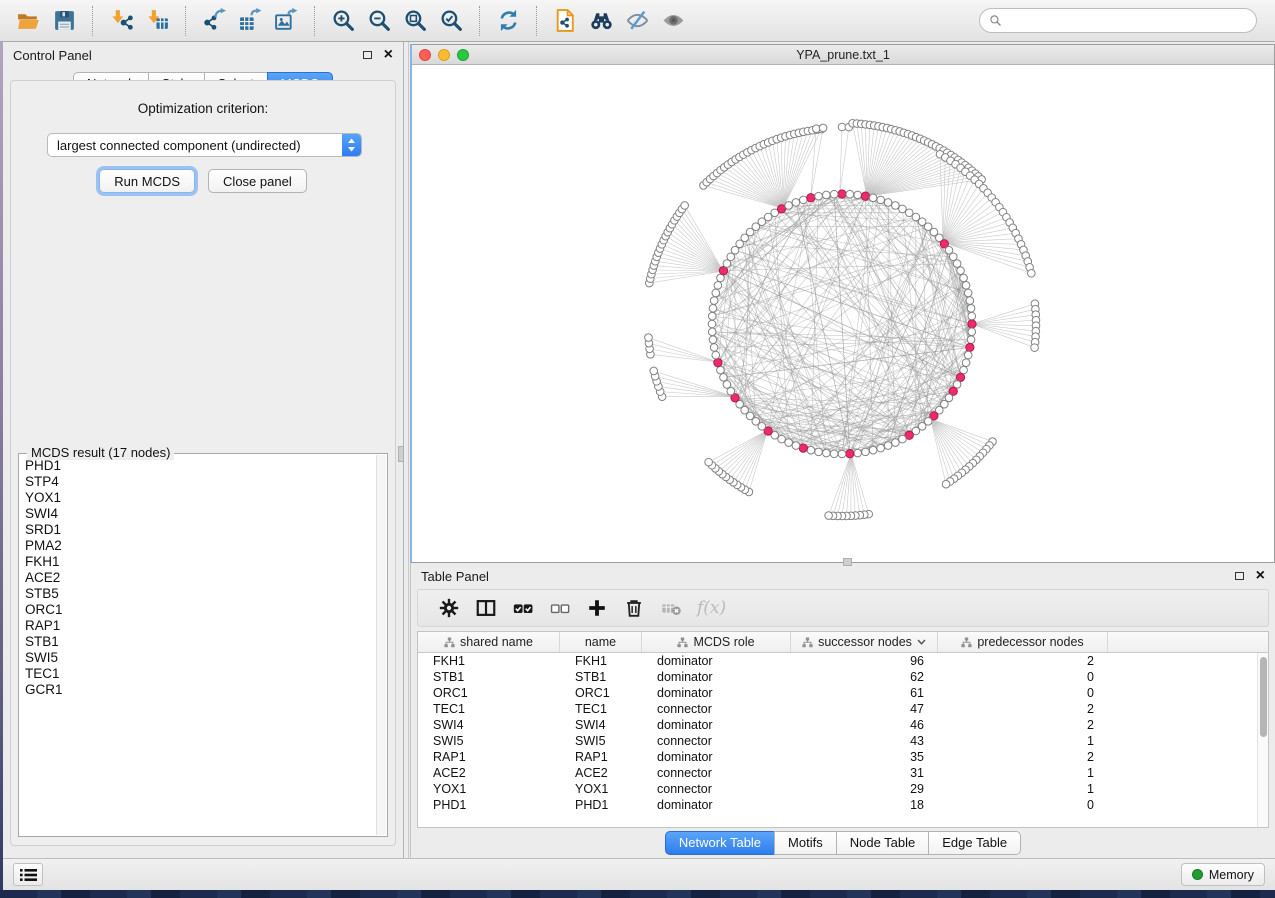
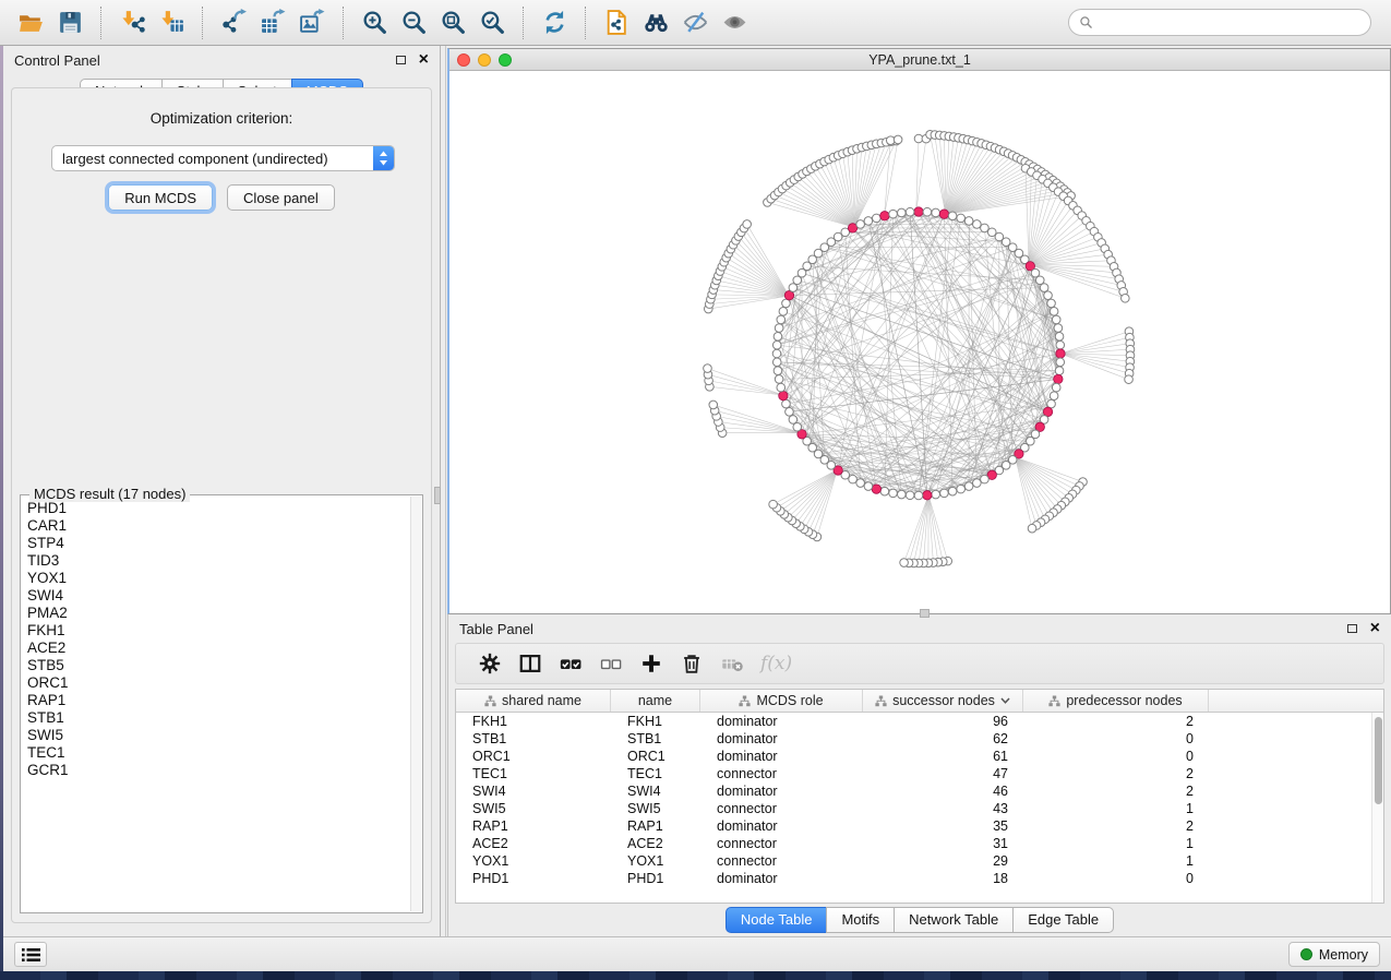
  Control Panel
  ×
  Optimization criterion:
  largest connected component (undirected)
  Run MCDS
  Close panel
  MCDS result (17 nodes)
  PHD1
+ CAR1
  STP4
+ TID3
  YOX1
  SWI4
- SRD1
  PMA2
  FKH1
  ACE2
  STB5
  ORC1
  RAP1
  STB1
  SWI5
  TEC1
  GCR1
  YPA_prune.txt_1
  Table Panel
  ×
  f(x)
  shared name
  name
  MCDS role
  successor nodes
  predecessor nodes
  FKH1
  FKH1
  dominator
  96
  2
  STB1
  STB1
  dominator
  62
  0
  ORC1
  ORC1
  dominator
  61
  0
  TEC1
  TEC1
  connector
  47
  2
  SWI4
  SWI4
  dominator
  46
  2
  SWI5
  SWI5
  connector
  43
  1
  RAP1
  RAP1
  dominator
  35
  2
  ACE2
  ACE2
  connector
  31
  1
  YOX1
  YOX1
  connector
  29
  1
  PHD1
  PHD1
  dominator
  18
  0
- Network Table
+ Node Table
  Motifs
- Node Table
+ Network Table
  Edge Table
  Memory
